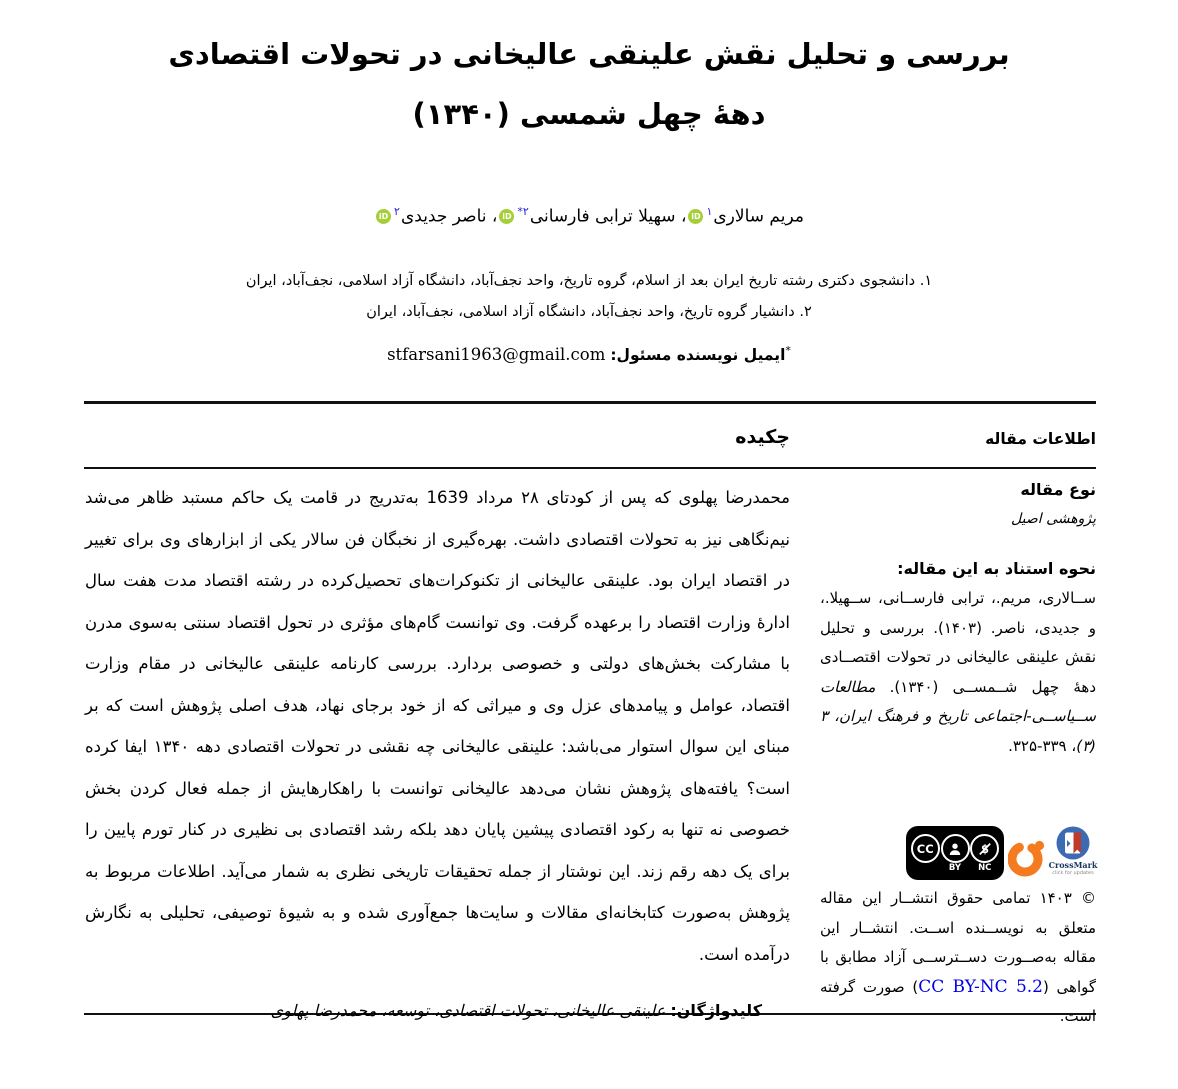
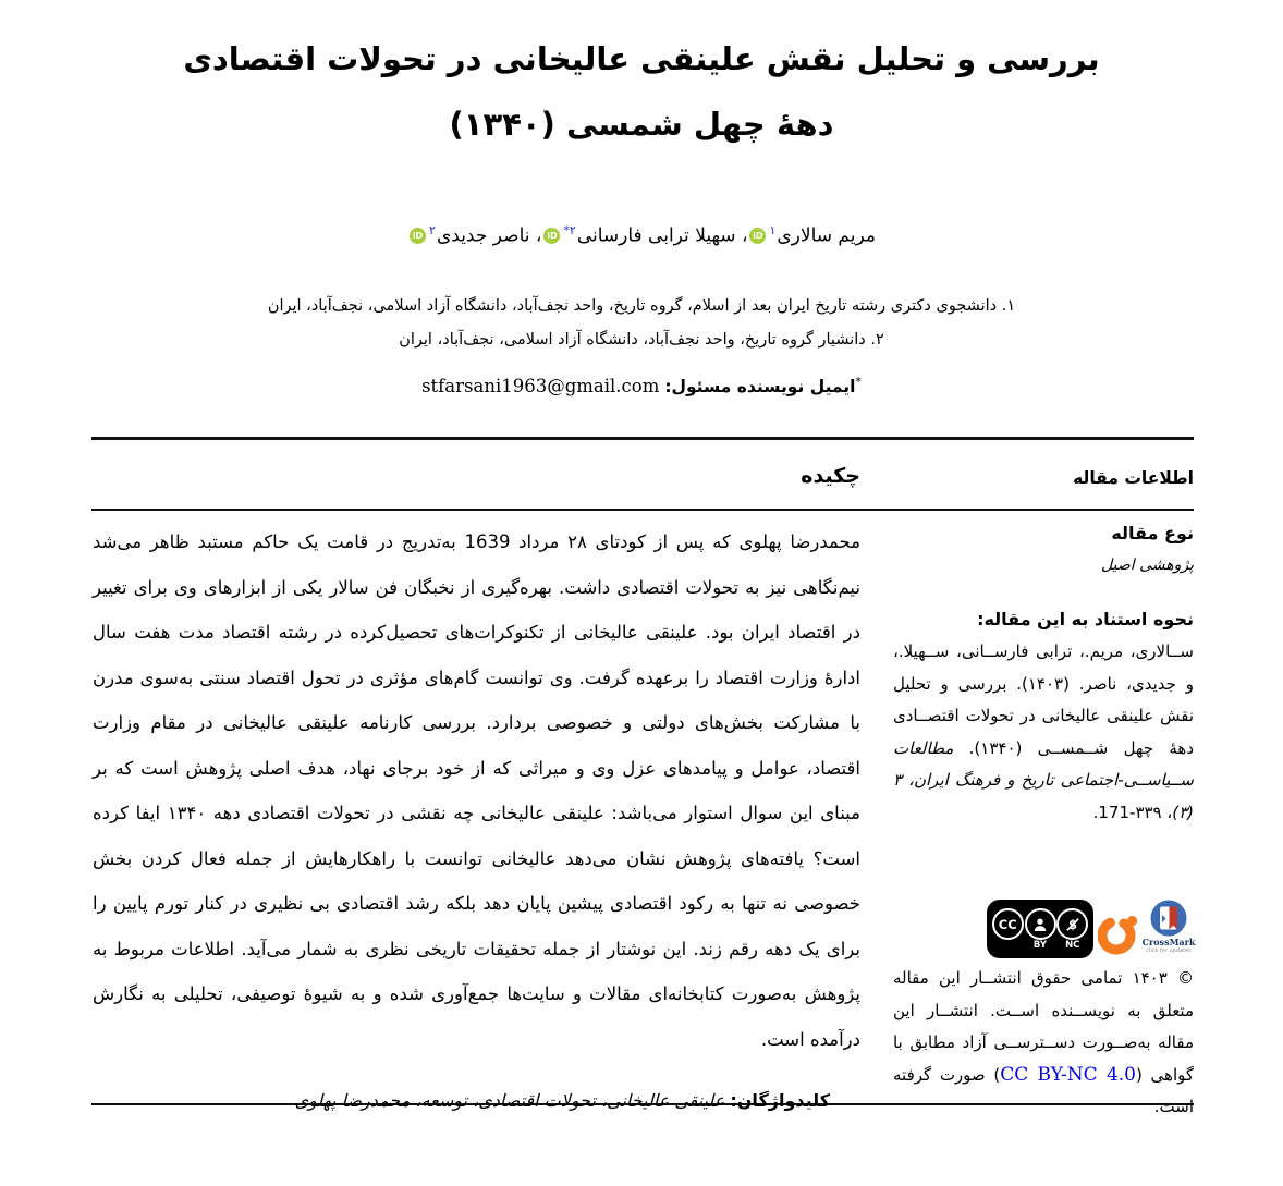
  بررسی و تحلیل نقش علینقی عالیخانی در تحولات اقتصادی
  دهۀ چهل شمسی (۱۳۴۰)
  مریم سالاری۱iD، سهیلا ترابی فارسانی۲*iD، ناصر جدیدی۲iD
  ۱. دانشجوی دکتری رشته تاریخ ایران بعد از اسلام، گروه تاریخ، واحد نجف‌آباد، دانشگاه آزاد اسلامی، نجف‌آباد، ایران
  ۲. دانشیار گروه تاریخ، واحد نجف‌آباد، دانشگاه آزاد اسلامی، نجف‌آباد، ایران
  *ایمیل نویسنده مسئول: stfarsani1963@gmail.com
  اطلاعات مقاله
  چکیده
  محمدرضا پهلوی که پس از کودتای ۲۸ مرداد 1639 به‌تدریج در قامت یک حاکم مستبد ظاهر می‌شد نیم‌نگاهی نیز به تحولات اقتصادی داشت. بهره‌گیری از نخبگان فن سالار یکی از ابزارهای وی برای تغییر در اقتصاد ایران بود. علینقی عالیخانی از تکنوکرات‌های تحصیل‌کرده در رشته اقتصاد مدت هفت سال ادارۀ وزارت اقتصاد را برعهده گرفت. وی توانست گام‌های مؤثری در تحول اقتصاد سنتی به‌سوی مدرن با مشارکت بخش‌های دولتی و خصوصی بردارد. بررسی کارنامه علینقی عالیخانی در مقام وزارت اقتصاد، عوامل و پیامدهای عزل وی و میراثی که از خود برجای نهاد، هدف اصلی پژوهش است که بر مبنای این سوال استوار می‌باشد: علینقی عالیخانی چه نقشی در تحولات اقتصادی دهه ۱۳۴۰ ایفا کرده است؟ یافته‌های پژوهش نشان می‌دهد عالیخانی توانست با راهکارهایش از جمله فعال کردن بخش خصوصی نه تنها به رکود اقتصادی پیشین پایان دهد بلکه رشد اقتصادی بی نظیری در کنار تورم پایین را برای یک دهه رقم زند. این نوشتار از جمله تحقیقات تاریخی نظری به شمار می‌آید. اطلاعات مربوط به پژوهش به‌صورت کتابخانه‌ای مقالات و سایت‌ها جمع‌آوری شده و به شیوۀ توصیفی، تحلیلی به نگارش درآمده است.
  کلیدواژگان: علینقی عالیخانی، تحولات اقتصادی، توسعه، محمدرضا پهلوی
  نوع مقاله
  پژوهشی اصیل
  نحوه استناد به این مقاله:
- ســالاری، مریم.، ترابی فارســانی، ســهیلا.، و جدیدی، ناصر. (۱۴۰۳). بررسی و تحلیل نقش علینقی عالیخانی در تحولات اقتصــادی دهۀ چهل شــمســی (۱۳۴۰). مطالعات ســیاســی-اجتماعی تاریخ و فرهنگ ایران، ۳ (۳)، ۳۳۹-۳۲۵.
+ ســالاری، مریم.، ترابی فارســانی، ســهیلا.، و جدیدی، ناصر. (۱۴۰۳). بررسی و تحلیل نقش علینقی عالیخانی در تحولات اقتصــادی دهۀ چهل شــمســی (۱۳۴۰). مطالعات ســیاســی-اجتماعی تاریخ و فرهنگ ایران، ۳ (۳)، ۳۳۹-171.
  CC
  BY
  NC
  CrossMark
- © ۱۴۰۳ تمامی حقوق انتشــار این مقاله متعلق به نویســنده اســت. انتشــار این مقاله به‌صــورت دســترســی آزاد مطابق با گواهی (CC BY-NC 5.2) صورت گرفته است.
+ © ۱۴۰۳ تمامی حقوق انتشــار این مقاله متعلق به نویســنده اســت. انتشــار این مقاله به‌صــورت دســترســی آزاد مطابق با گواهی (CC BY-NC 4.0) صورت گرفته است.
